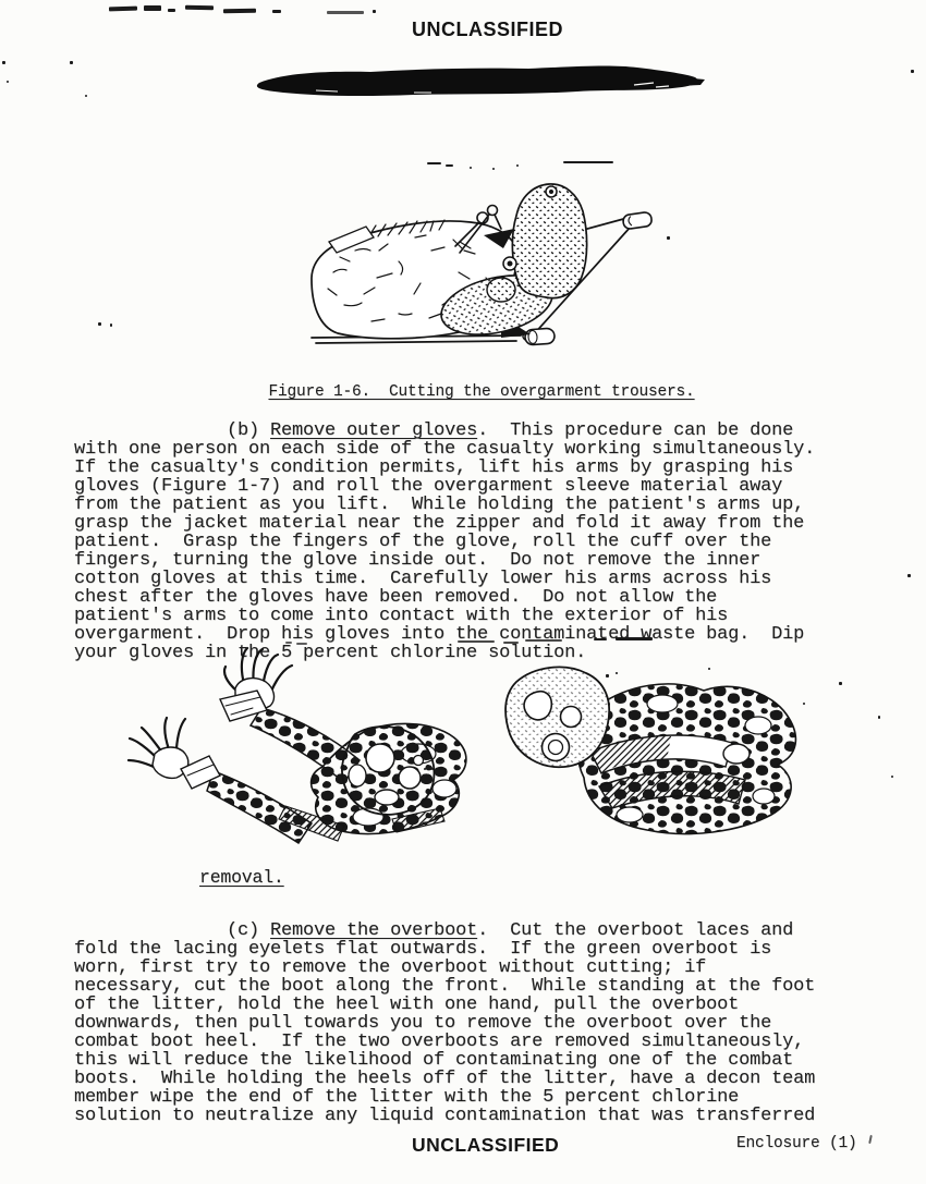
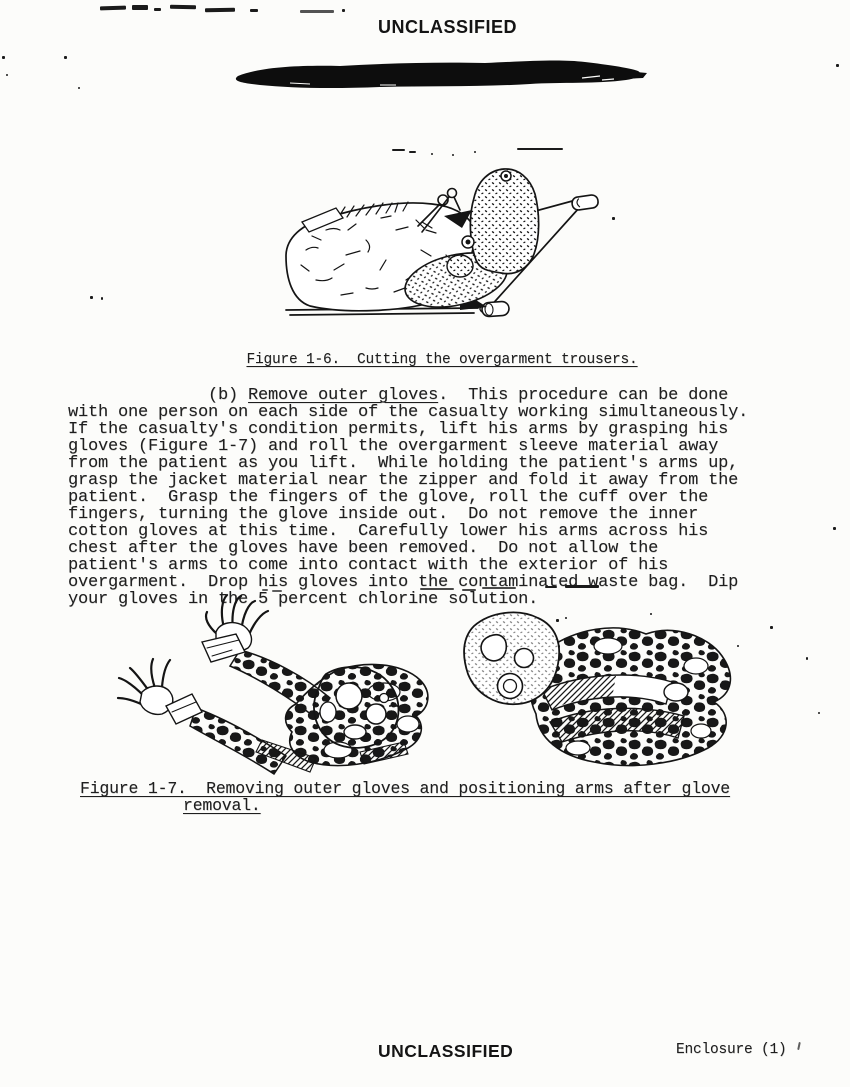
  UNCLASSIFIED
  Figure 1-6. Cutting the overgarment trousers.
  (b) Remove outer gloves. This procedure can be done
  with one person on each side of the casualty working simultaneously.
  If the casualty's condition permits, lift his arms by grasping his
  gloves (Figure 1-7) and roll the overgarment sleeve material away
  from the patient as you lift. While holding the patient's arms up,
  grasp the jacket material near the zipper and fold it away from the
  patient. Grasp the fingers of the glove, roll the cuff over the
  fingers, turning the glove inside out. Do not remove the inner
  cotton gloves at this time. Carefully lower his arms across his
  chest after the gloves have been removed. Do not allow the
  patient's arms to come into contact with the exterior of his
  overgarment. Drop his gloves into the contaminated waste bag. Dip
  your gloves inhe 5 percent chlorine solution.
+ Figure 1-7. Removing outer gloves and positioning arms after glove
  removal.
- (c) Remove the overboot. Cut the overboot laces and
- fold the lacing eyelets flat outwards. If the green overboot is
- worn, first try to remove the overboot without cutting; if
- necessary, cut the boot along the front. While standing at the foot
- of the litter, hold the heel with one hand, pull the overboot
- downwards, then pull towards you to remove the overboot over the
- combat boot heel. If the two overboots are removed simultaneously,
- this will reduce the likelihood of contaminating one of the combat
- boots. While holding the heels off of the litter, have a decon team
- member wipe the end of the litter with the 5 percent chlorine
- solution to neutralize any liquid contamination that was transferred
  UNCLASSIFIED
  Enclosure (1)
